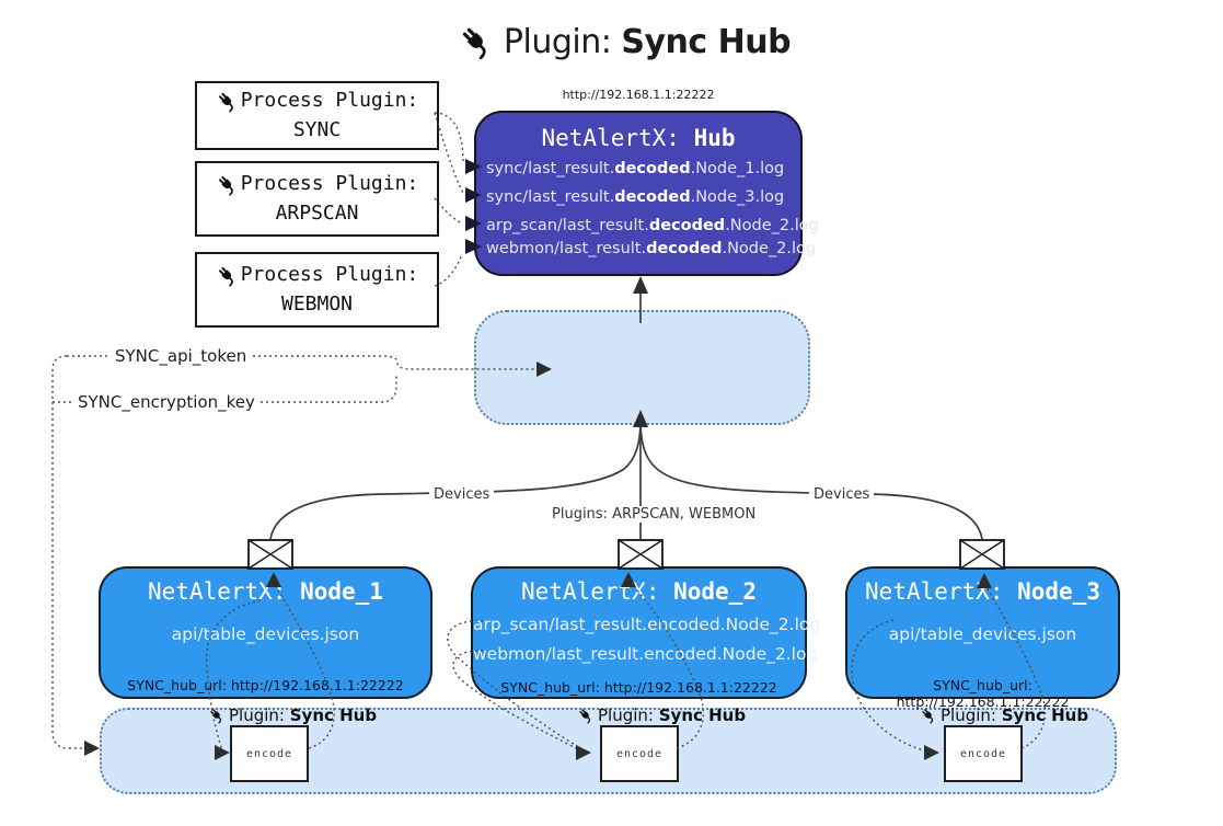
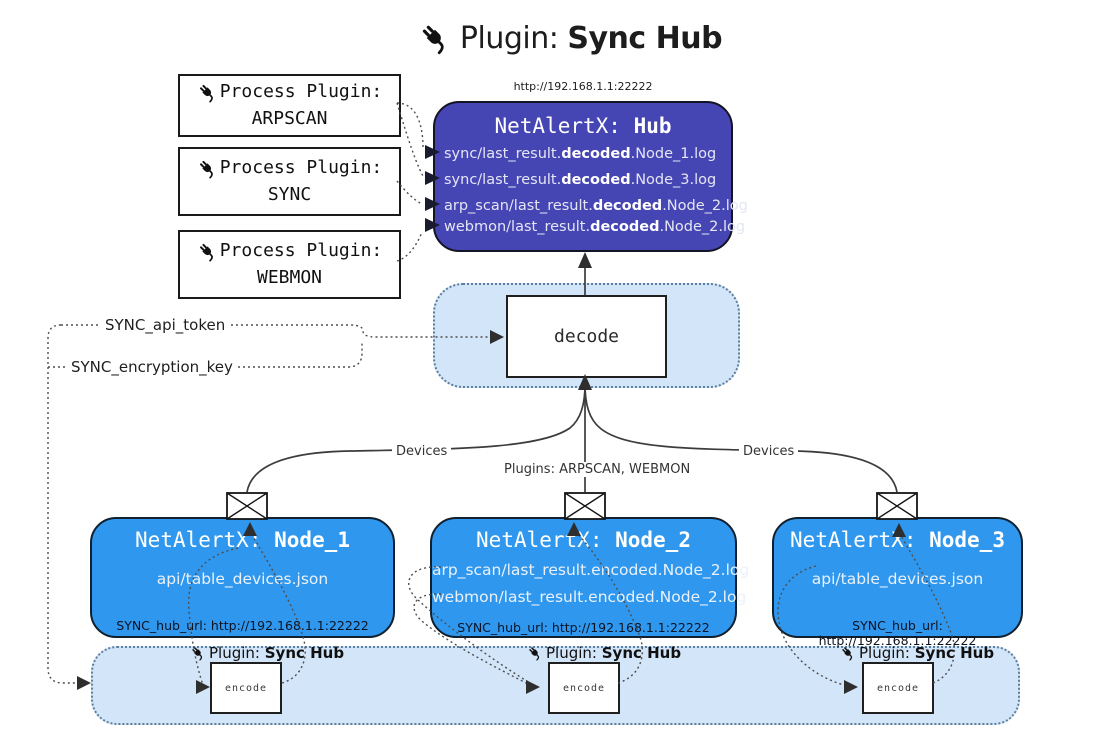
  Plugin: Sync Hub
  Process Plugin:
- SYNC
+ ARPSCAN
  Process Plugin:
- ARPSCAN
+ SYNC
  Process Plugin:
  WEBMON
  http://192.168.1.1:22222
  NetAlertX: Hub
  sync/last_result.decoded.Node_1.log
  sync/last_result.decoded.Node_3.log
  arp_scan/last_result.decoded.Node_2.log
  webmon/last_result.decoded.Node_2.log
+ decode
  SYNC_api_token
  SYNC_encryption_key
  Devices
  Devices
  Plugins: ARPSCAN, WEBMON
  NetAlertX Node_1
  api/table_devices.json
  SYNC_hub_url: http://192.168.1.1:22222
  NetAlert: Node_2
  arp_scan/last_result.encoded.Node_2.lo
  webmon/last_result.encoded.Node_2.lo
  SYNC_hub_url: http://192.168.1.1:22222
  NetAlertX: Node_3
  api/table_devices.json
  SYNC_hub_url: http://192.168.1.1:22222
  Plugin: Sync Hub
  Plugin: Sync Hub
  Plugin: Sync Hub
  encode
  encode
  encode
